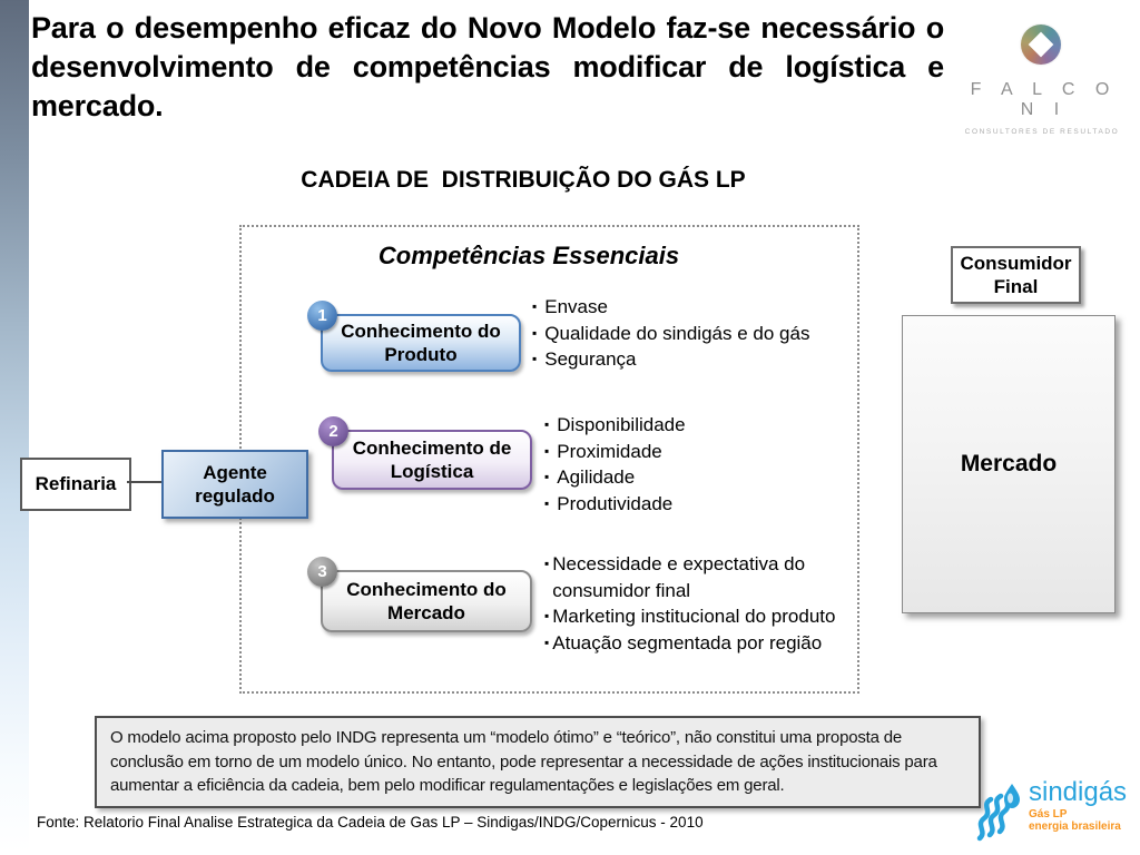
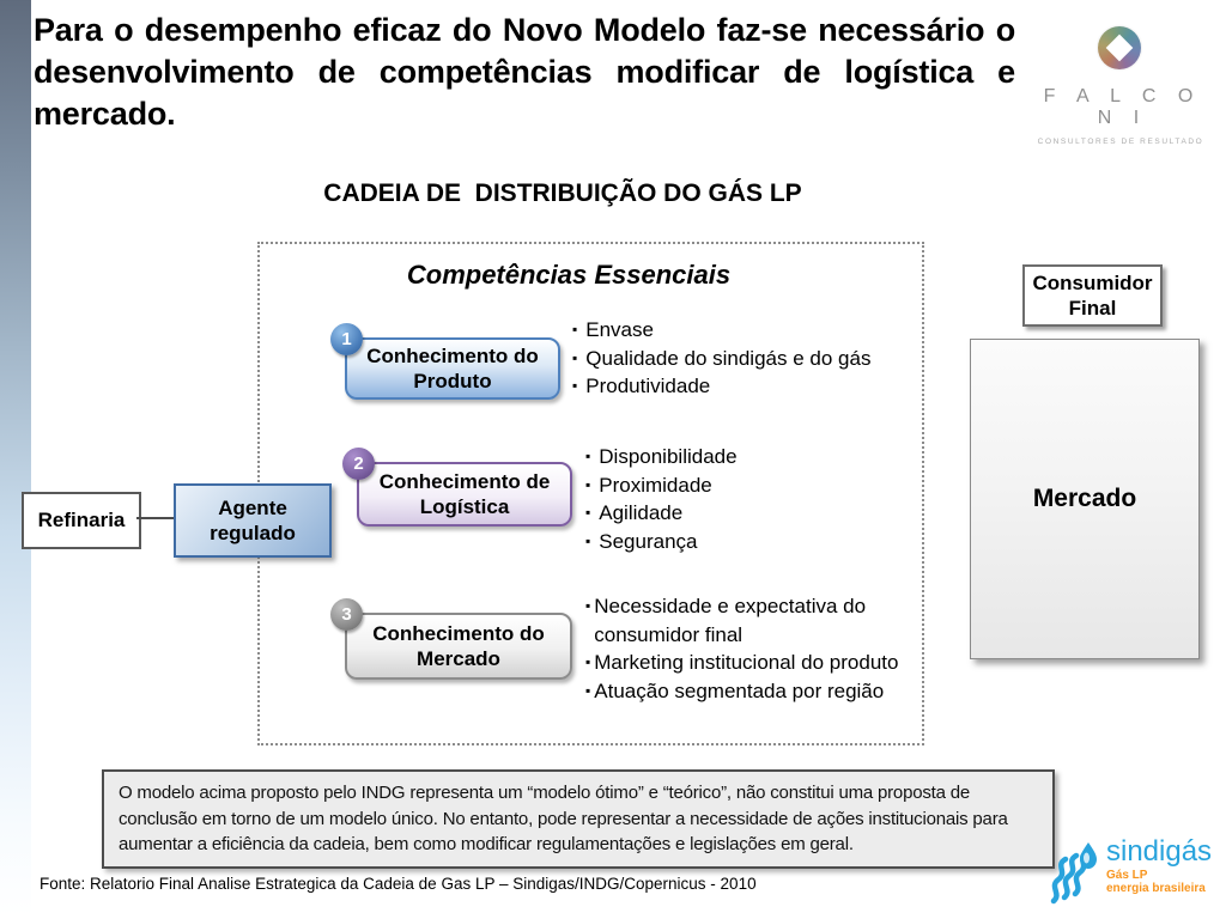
  Para o desempenho eficaz do Novo Modelo faz-se necessário o
  desenvolvimento de competências modificar de logística e
  mercado.
  F A L C O N I
  CADEIA DE DISTRIBUIÇÃO DO GÁS LP
  Competências Essenciais
  1
  Conhecimento do Produto
  ▪
  Envase
  ▪
  Qualidade do sindigás e do gás
  ▪
- Segurança
+ Produtividade
  2
  Conhecimento de Logística
  ▪
  Disponibilidade
  ▪
  Proximidade
  ▪
  Agilidade
  ▪
- Produtividade
+ Segurança
  3
  Conhecimento do Mercado
  ▪
  Necessidade e expectativa do consumidor final
  ▪
  Marketing institucional do produto
  ▪
  Atuação segmentada por região
  Refinaria
  Agente regulado
  Consumidor Final
  Mercado
- O modelo acima proposto pelo INDG representa um “modelo ótimo” e “teórico”, não constitui uma proposta de conclusão em torno de um modelo único. No entanto, pode representar a necessidade de ações institucionais para aumentar a eficiência da cadeia, bem pelo modificar regulamentações e legislações em geral.
+ O modelo acima proposto pelo INDG representa um “modelo ótimo” e “teórico”, não constitui uma proposta de conclusão em torno de um modelo único. No entanto, pode representar a necessidade de ações institucionais para aumentar a eficiência da cadeia, bem como modificar regulamentações e legislações em geral.
  Fonte: Relatorio Final Analise Estrategica da Cadeia de Gas LP – Sindigas/INDG/Copernicus - 2010
  sindigás
  Gás LP
  energia brasileira
